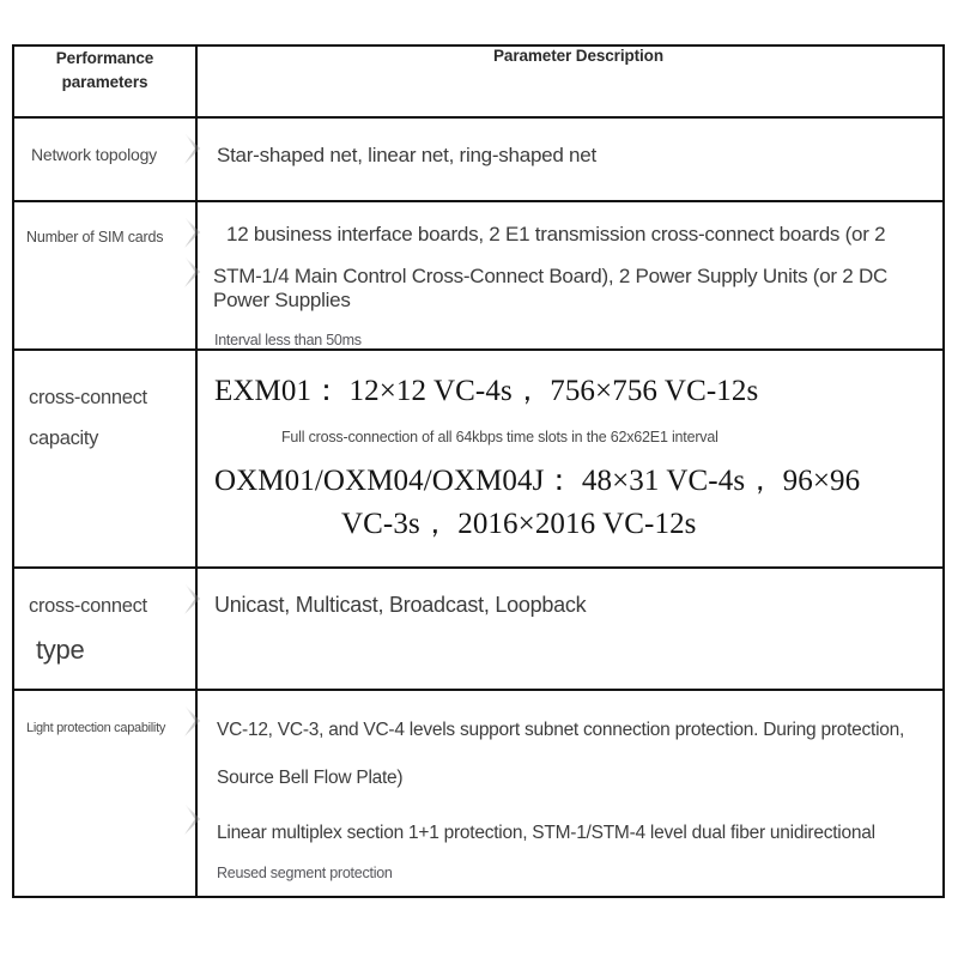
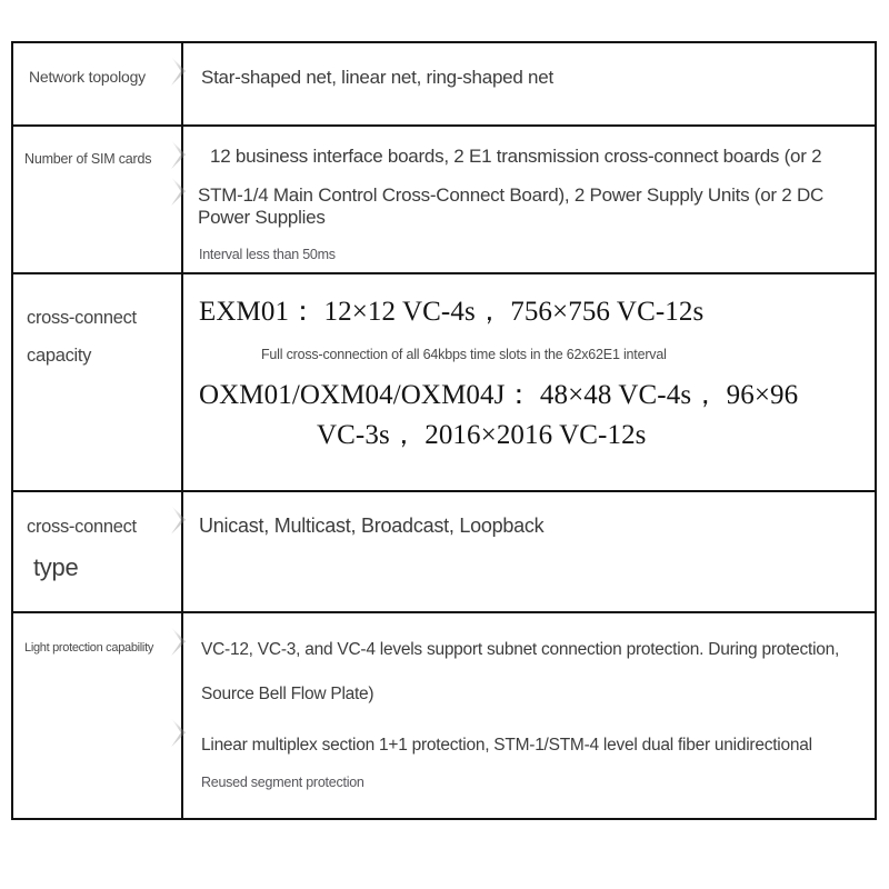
- Performance parameters	Parameter Description
  Network topology	Star-shaped net, linear net, ring-shaped net
  Number of SIM cards	12 business interface boards, 2 E1 transmission cross-connect boards (or 2 STM-1/4 Main Control Cross-Connect Board), 2 Power Supply Units (or 2 DC Power Supplies Interval less than 50ms
- cross-connect capacity	EXM01： 12×12 VC-4s， 756×756 VC-12s Full cross-connection of all 64kbps time slots in the 62x62E1 interval OXM01/OXM04/OXM04J： 48×31 VC-4s， 96×96 VC-3s， 2016×2016 VC-12s
+ cross-connect capacity	EXM01： 12×12 VC-4s， 756×756 VC-12s Full cross-connection of all 64kbps time slots in the 62x62E1 interval OXM01/OXM04/OXM04J： 48×48 VC-4s， 96×96 VC-3s， 2016×2016 VC-12s
  cross-connect type	Unicast, Multicast, Broadcast, Loopback
  Light protection capability	VC-12, VC-3, and VC-4 levels support subnet connection protection. During protection, Source Bell Flow Plate) Linear multiplex section 1+1 protection, STM-1/STM-4 level dual fiber unidirectional Reused segment protection
